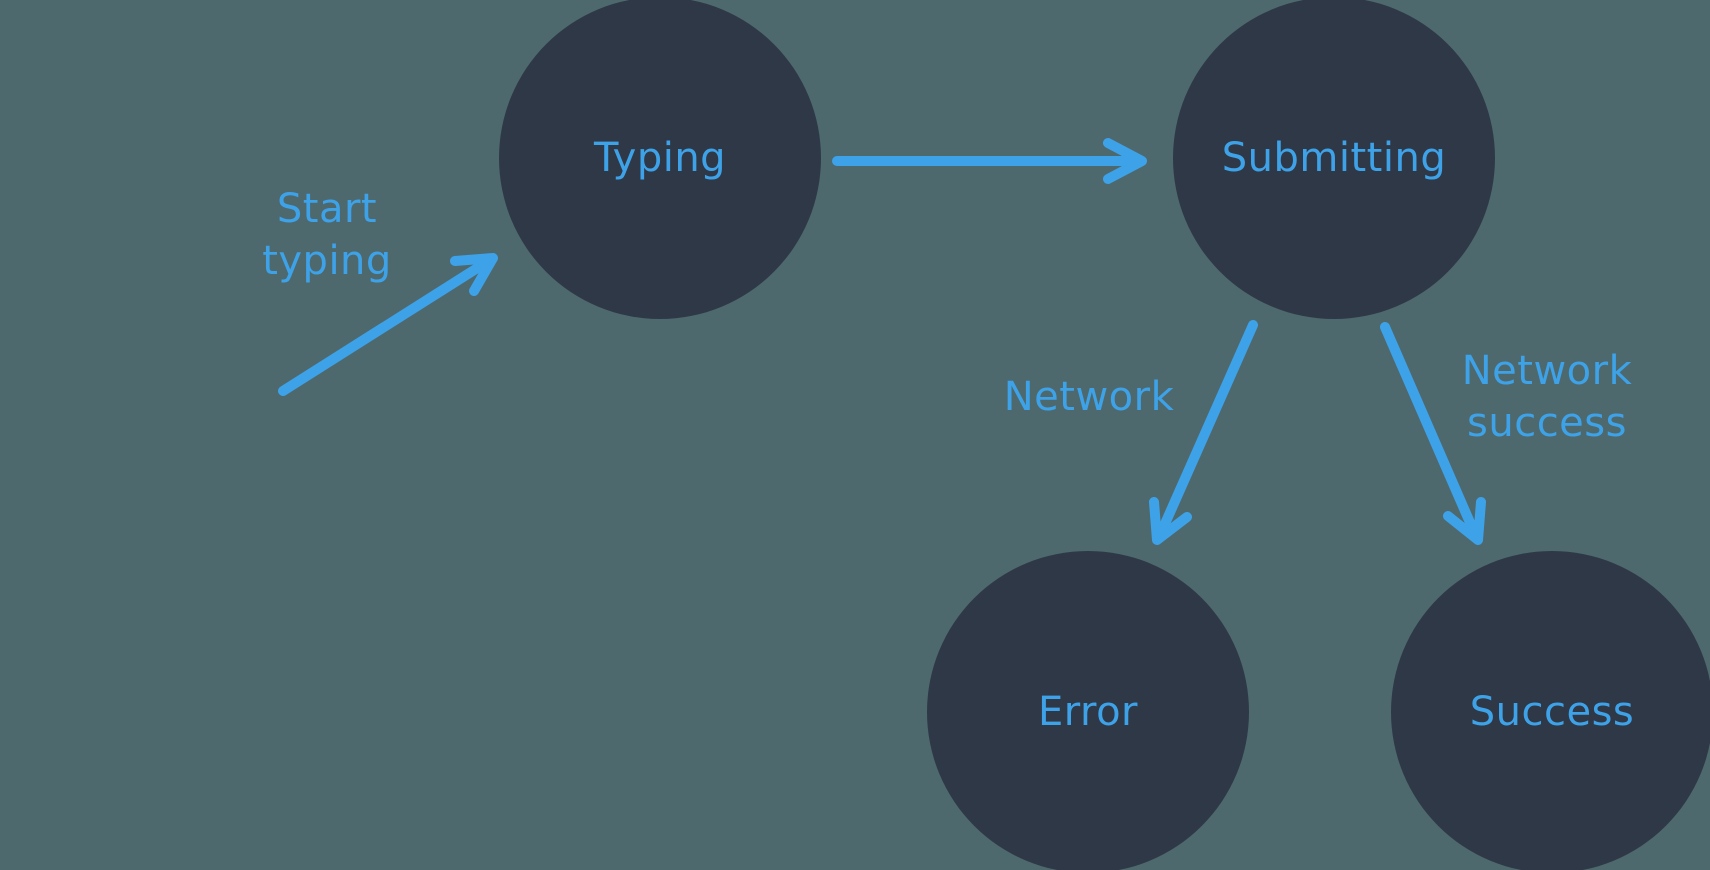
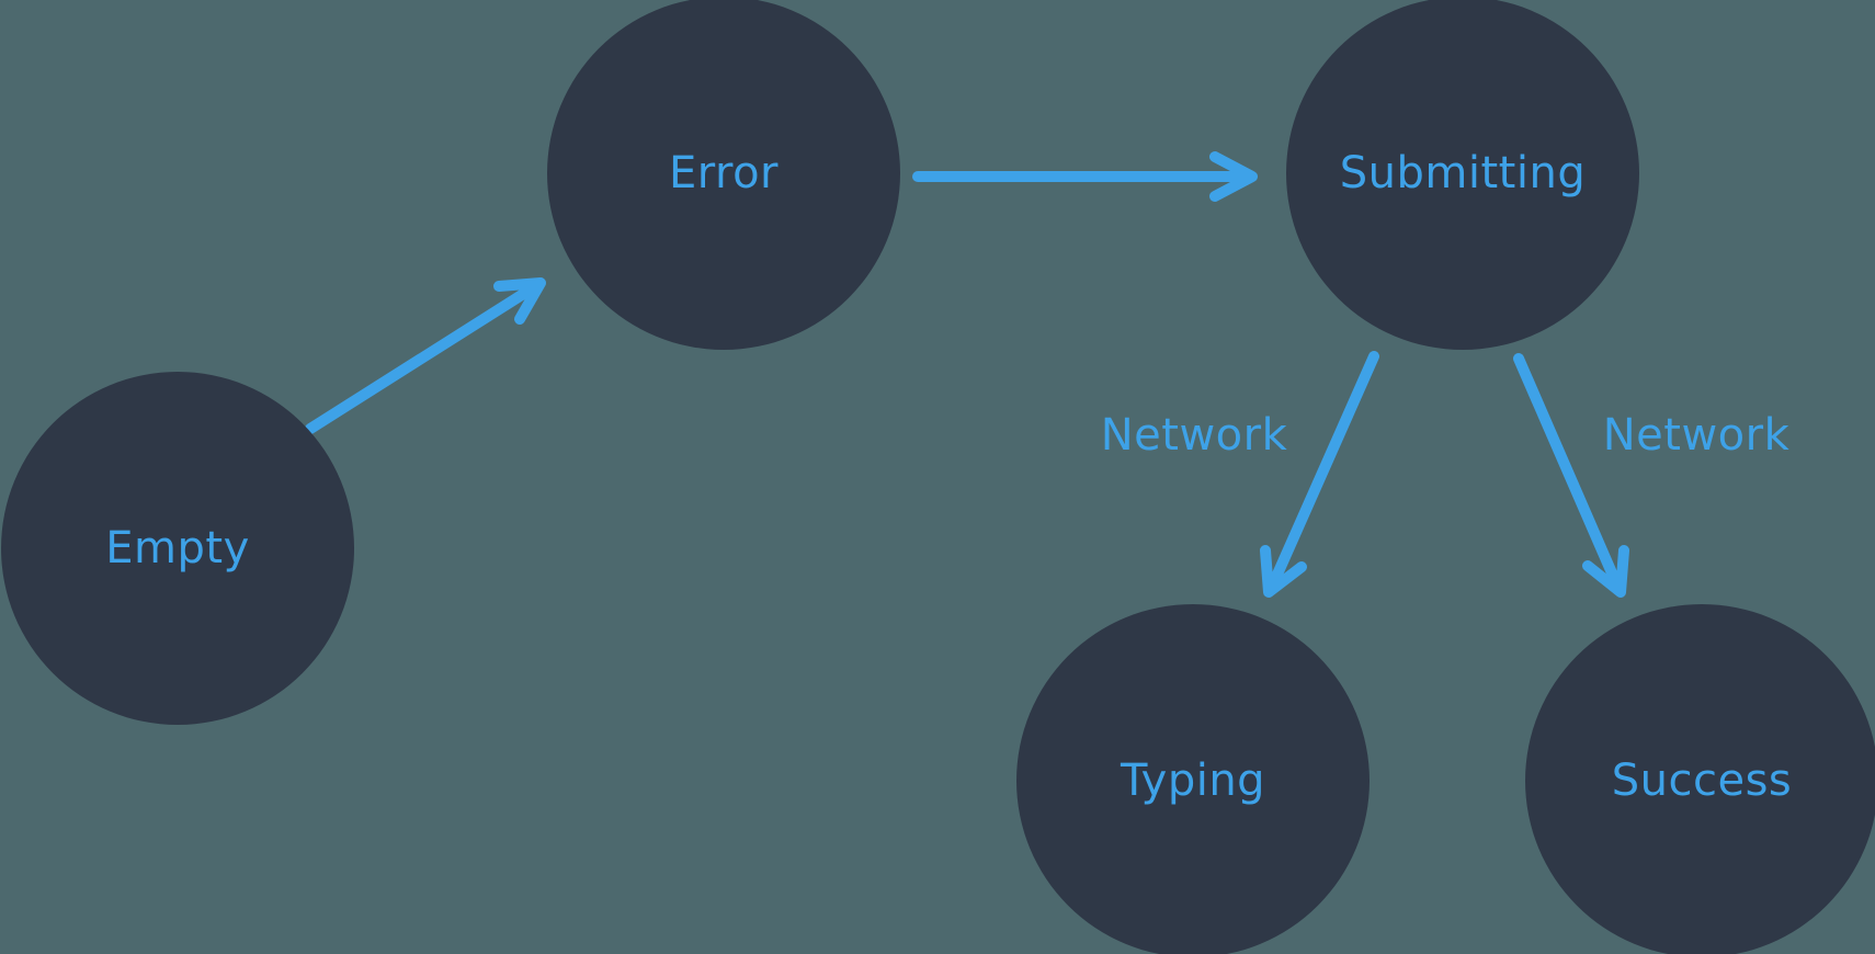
+ Empty
- Typing
+ Error
  Submitting
- Error
+ Typing
  Success
- Start
- typing
  Network
  Network
- success
